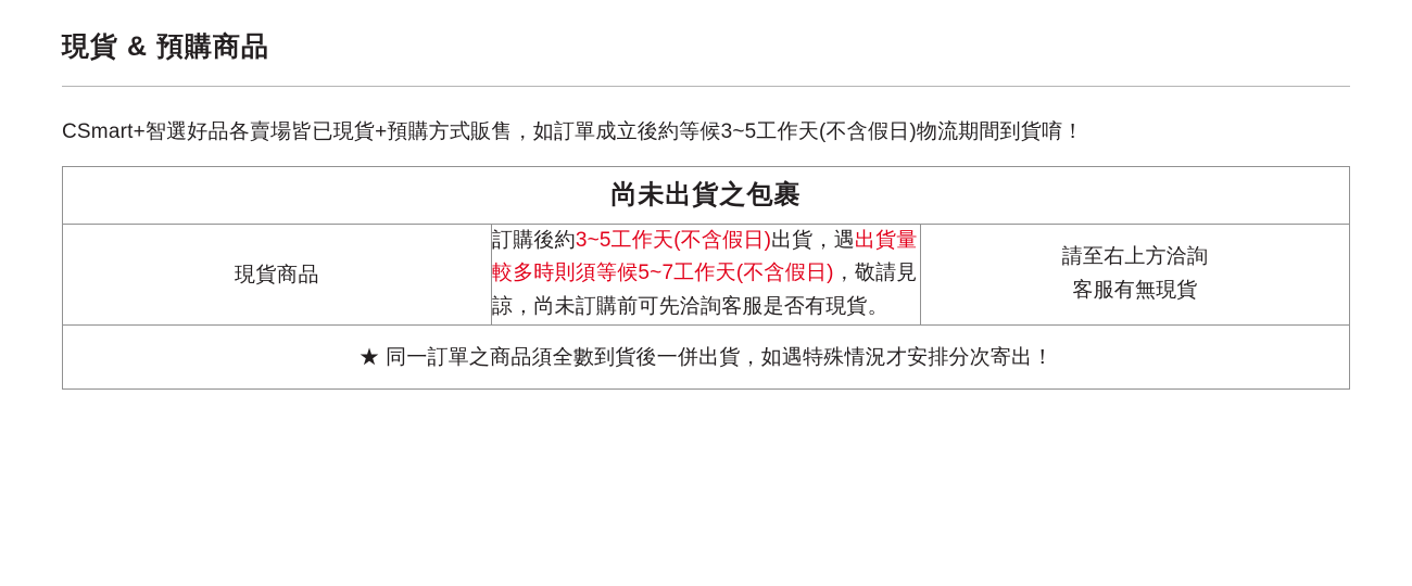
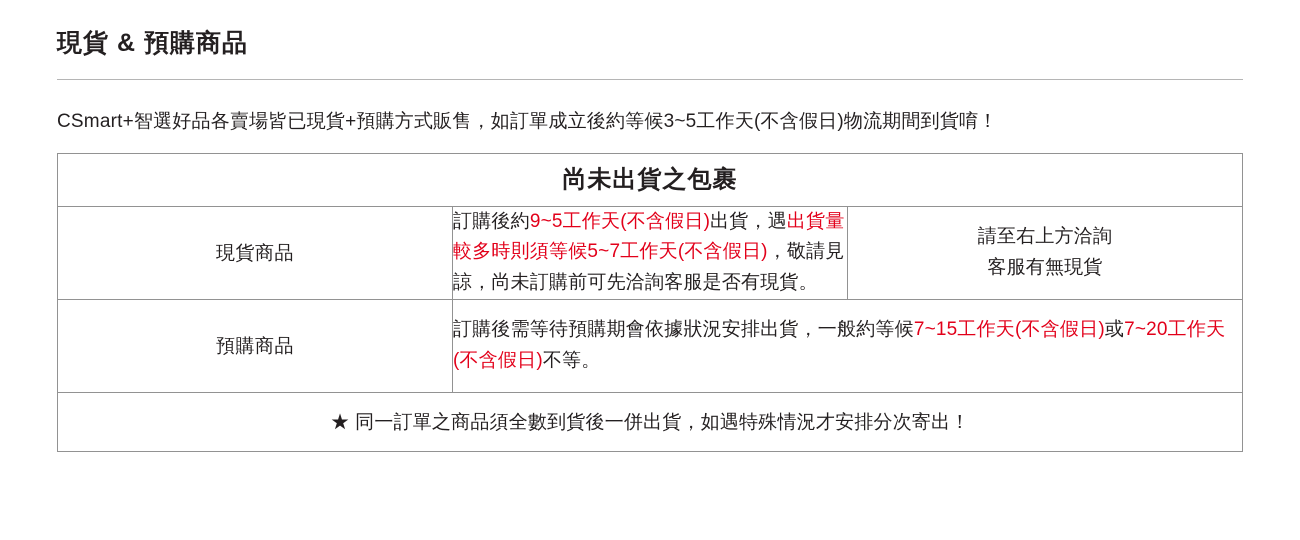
  現貨 & 預購商品
  CSmart+智選好品各賣場皆已現貨+預購方式販售，如訂單成立後約等候3~5工作天(不含假日)物流期間到貨唷！
  尚未出貨之包裹
- 現貨商品	訂購後約3~5工作天(不含假日)出貨，遇出貨量較多時則須等候5~7工作天(不含假日)，敬請見諒，尚未訂購前可先洽詢客服是否有現貨。	請至右上方洽詢客服有無現貨
+ 現貨商品	訂購後約9~5工作天(不含假日)出貨，遇出貨量較多時則須等候5~7工作天(不含假日)，敬請見諒，尚未訂購前可先洽詢客服是否有現貨。	請至右上方洽詢客服有無現貨
+ 預購商品	訂購後需等待預購期會依據狀況安排出貨，一般約等候7~15工作天(不含假日)或7~20工作天(不含假日)不等。
  ★ 同一訂單之商品須全數到貨後一併出貨，如遇特殊情況才安排分次寄出！
